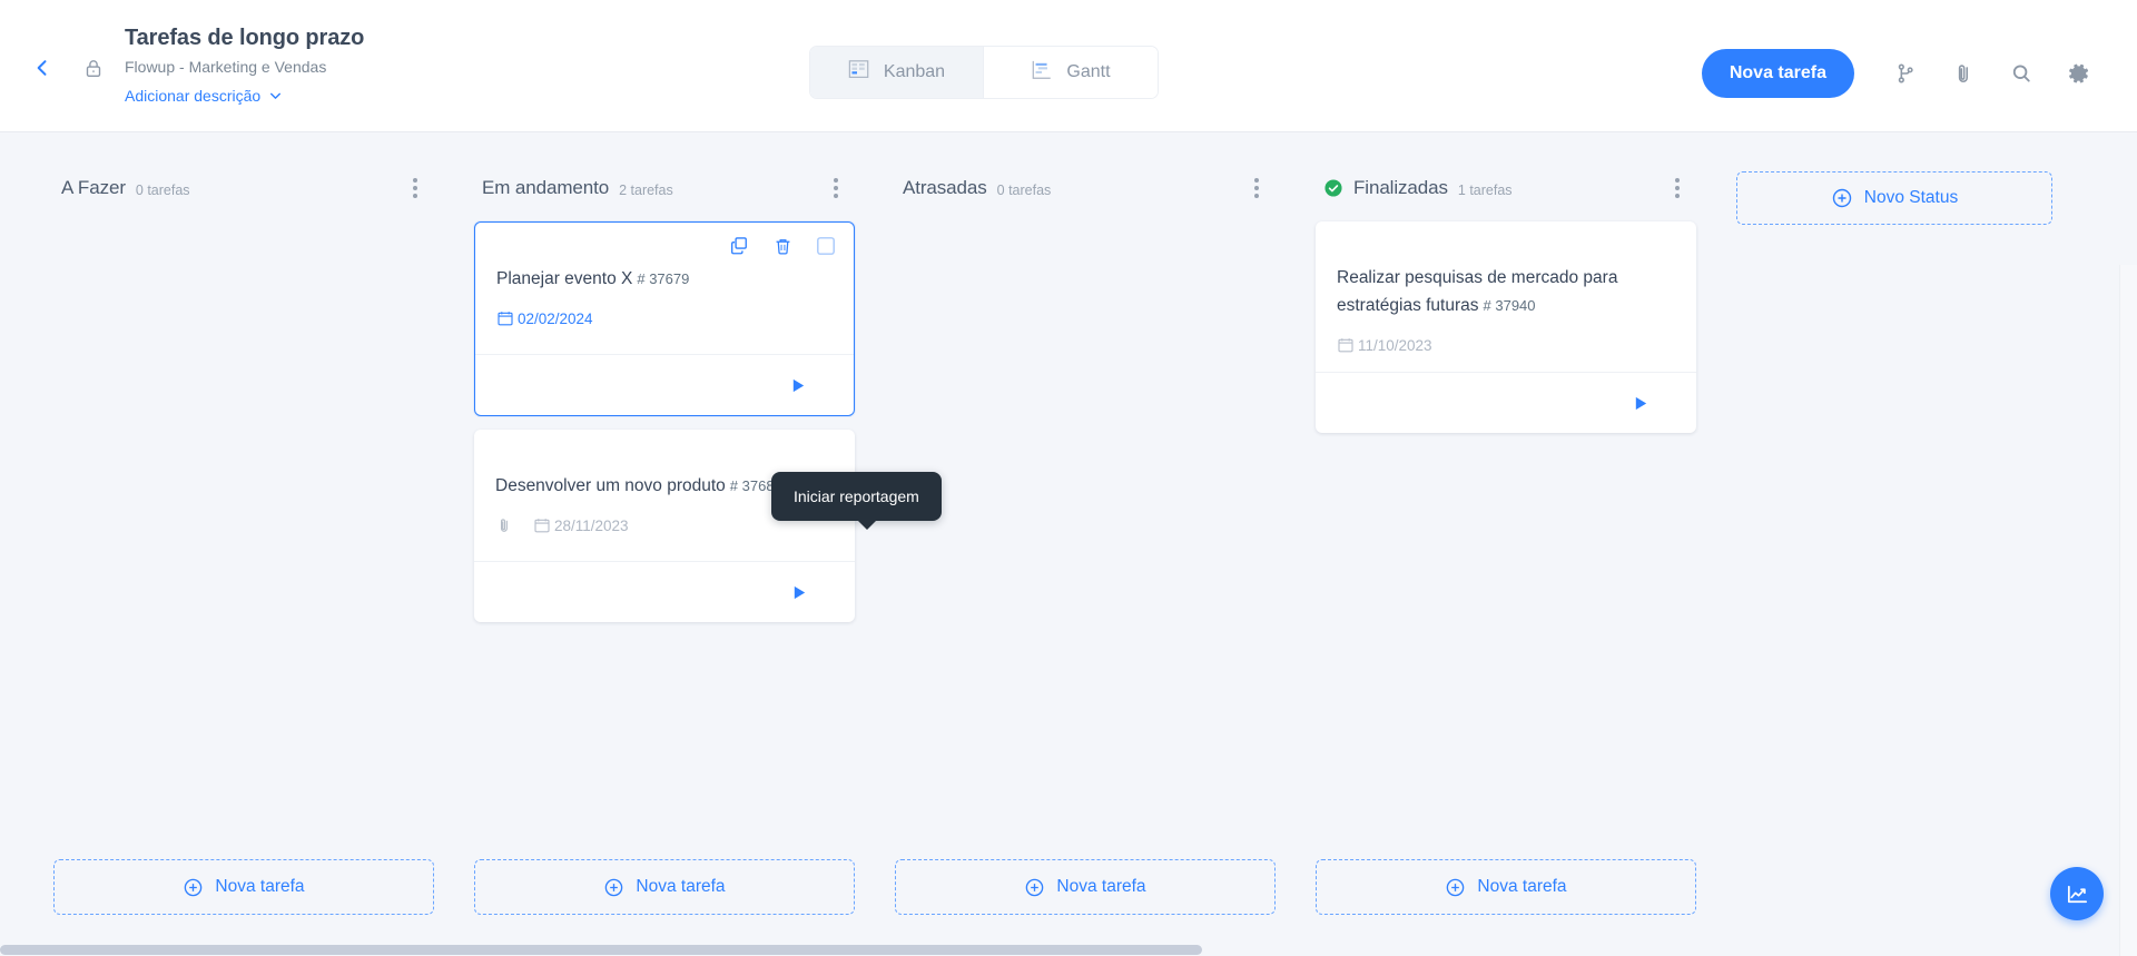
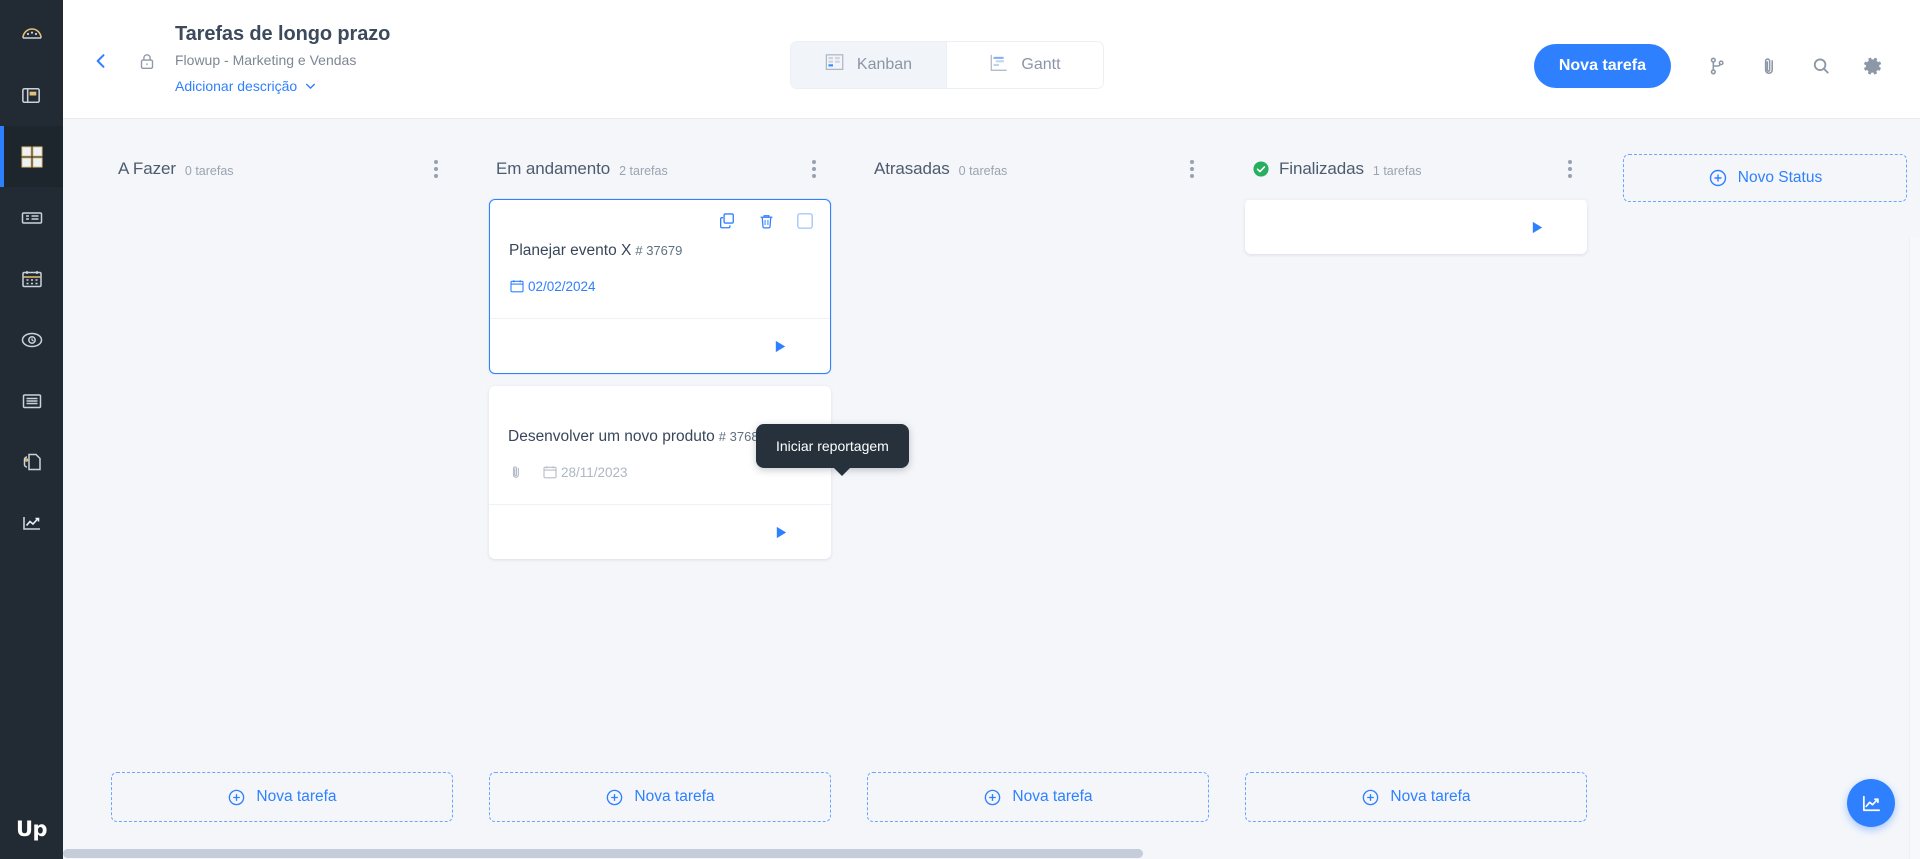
+ Up
  Tarefas de longo prazo
  Flowup - Marketing e Vendas
  Adicionar descrição
  Kanban
  Gantt
  Nova tarefa
  A Fazer
  0 tarefas
  Nova tarefa
  Em andamento
  2 tarefas
  Planejar evento X # 37679
  02/02/2024
  Desenvolver um novo produto # 3768
  28/11/2023
  Nova tarefa
  Atrasadas
  0 tarefas
  Nova tarefa
  Finalizadas
  1 tarefas
- Realizar pesquisas de mercado para estratégias futuras # 37940
- 11/10/2023
  Nova tarefa
  Novo Status
  Iniciar reportagem
